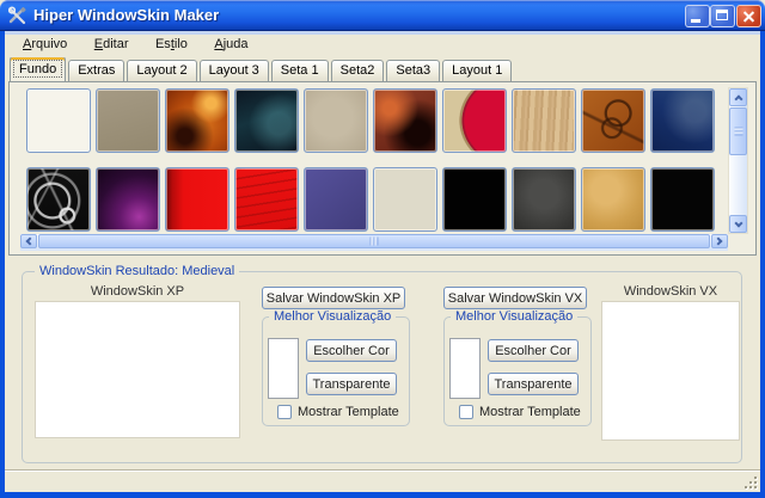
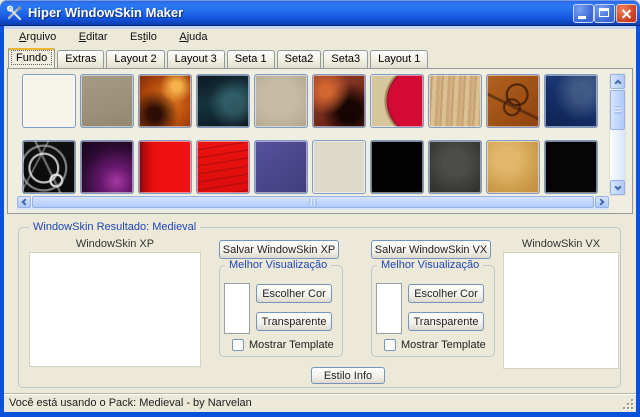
  Hiper WindowSkin Maker
  Arquivo Editar Estilo Ajuda
  Fundo
  Extras
  Layout 2
  Layout 3
  Seta 1
  Seta2
  Seta3
  Layout 1
  WindowSkin Resultado: Medieval
  WindowSkin XP
  Salvar WindowSkin XP
  Salvar WindowSkin VX
  Melhor Visualização
  Escolher Cor
  Transparente
  Mostrar Template
  Melhor Visualização
  Escolher Cor
  Transparente
  Mostrar Template
  WindowSkin VX
+ Estilo Info
+ Você está usando o Pack: Medieval - by Narvelan
